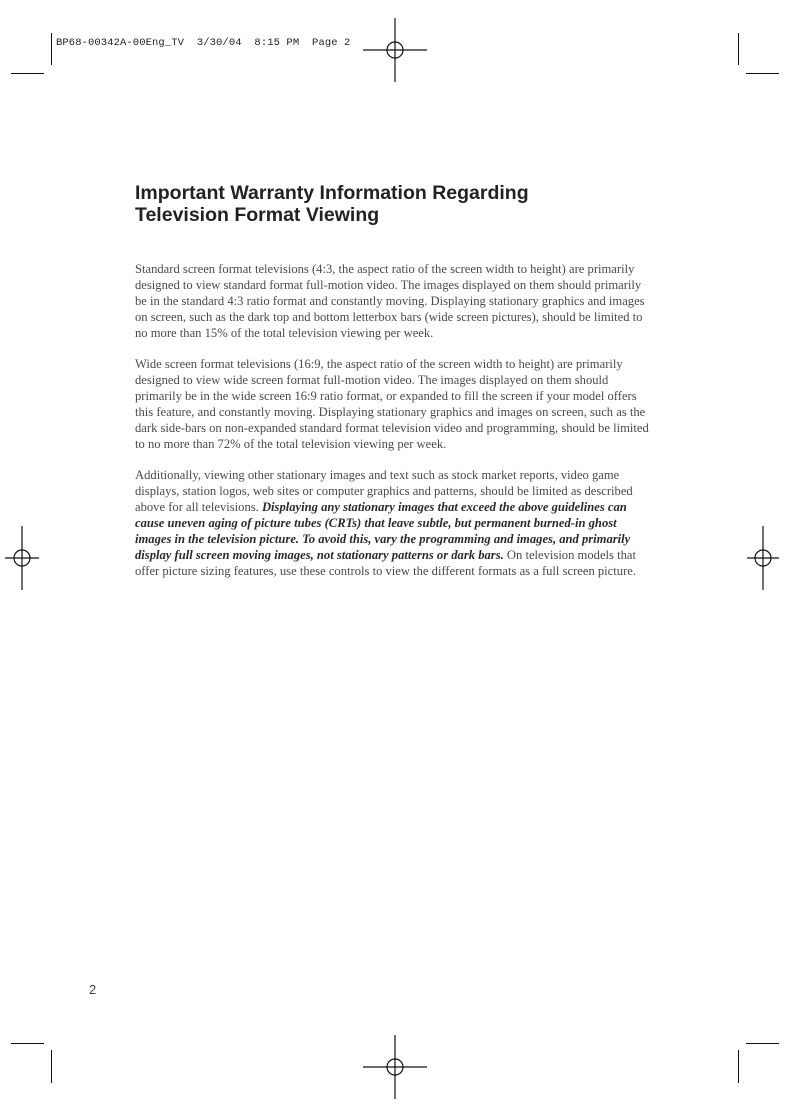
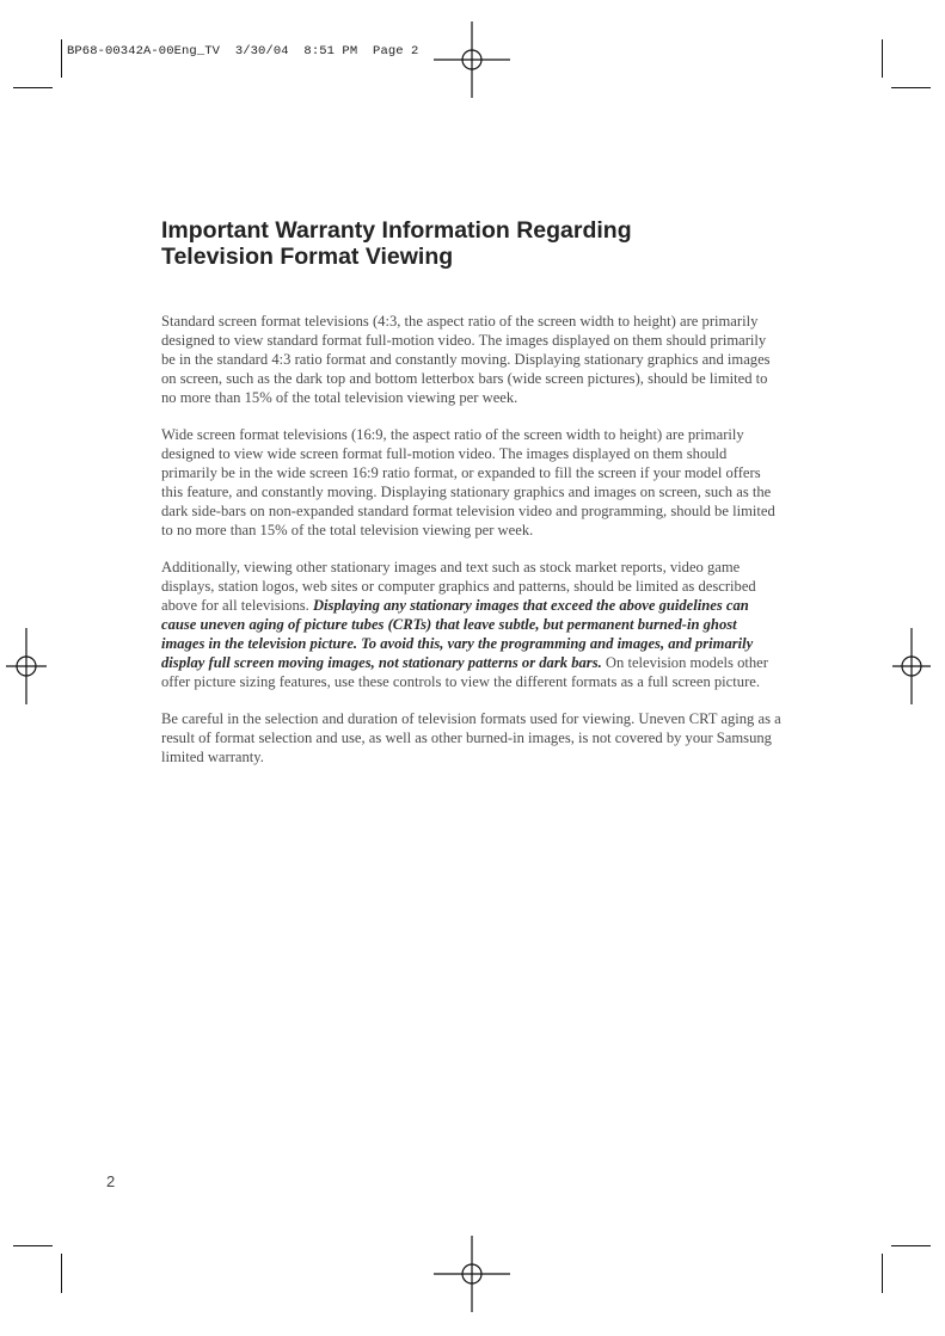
- BP68-00342A-00Eng_TV 3/30/04 8:15 PM Page 2
+ BP68-00342A-00Eng_TV 3/30/04 8:51 PM Page 2
  Important Warranty Information Regarding
  Television Format Viewing
  Standard screen format televisions (4:3, the aspect ratio of the screen width to height) are primarily designed to view standard format full-motion video. The images displayed on them should primarily be in the standard 4:3 ratio format and constantly moving. Displaying stationary graphics and images on screen, such as the dark top and bottom letterbox bars (wide screen pictures), should be limited to no more than 15% of the total television viewing per week.
- Wide screen format televisions (16:9, the aspect ratio of the screen width to height) are primarily designed to view wide screen format full-motion video. The images displayed on them should primarily be in the wide screen 16:9 ratio format, or expanded to fill the screen if your model offers this feature, and constantly moving. Displaying stationary graphics and images on screen, such as the dark side-bars on non-expanded standard format television video and programming, should be limited to no more than 72% of the total television viewing per week.
+ Wide screen format televisions (16:9, the aspect ratio of the screen width to height) are primarily designed to view wide screen format full-motion video. The images displayed on them should primarily be in the wide screen 16:9 ratio format, or expanded to fill the screen if your model offers this feature, and constantly moving. Displaying stationary graphics and images on screen, such as the dark side-bars on non-expanded standard format television video and programming, should be limited to no more than 15% of the total television viewing per week.
- Additionally, viewing other stationary images and text such as stock market reports, video game displays, station logos, web sites or computer graphics and patterns, should be limited as described above for all televisions. Displaying any stationary images that exceed the above guidelines can cause uneven aging of picture tubes (CRTs) that leave subtle, but permanent burned-in ghost images in the television picture. To avoid this, vary the programming and images, and primarily display full screen moving images, not stationary patterns or dark bars. On television models that offer picture sizing features, use these controls to view the different formats as a full screen picture.
+ Additionally, viewing other stationary images and text such as stock market reports, video game displays, station logos, web sites or computer graphics and patterns, should be limited as described above for all televisions. Displaying any stationary images that exceed the above guidelines can cause uneven aging of picture tubes (CRTs) that leave subtle, but permanent burned-in ghost images in the television picture. To avoid this, vary the programming and images, and primarily display full screen moving images, not stationary patterns or dark bars. On television models other offer picture sizing features, use these controls to view the different formats as a full screen picture.
+ Be careful in the selection and duration of television formats used for viewing. Uneven CRT aging as a result of format selection and use, as well as other burned-in images, is not covered by your Samsung limited warranty.
  2
